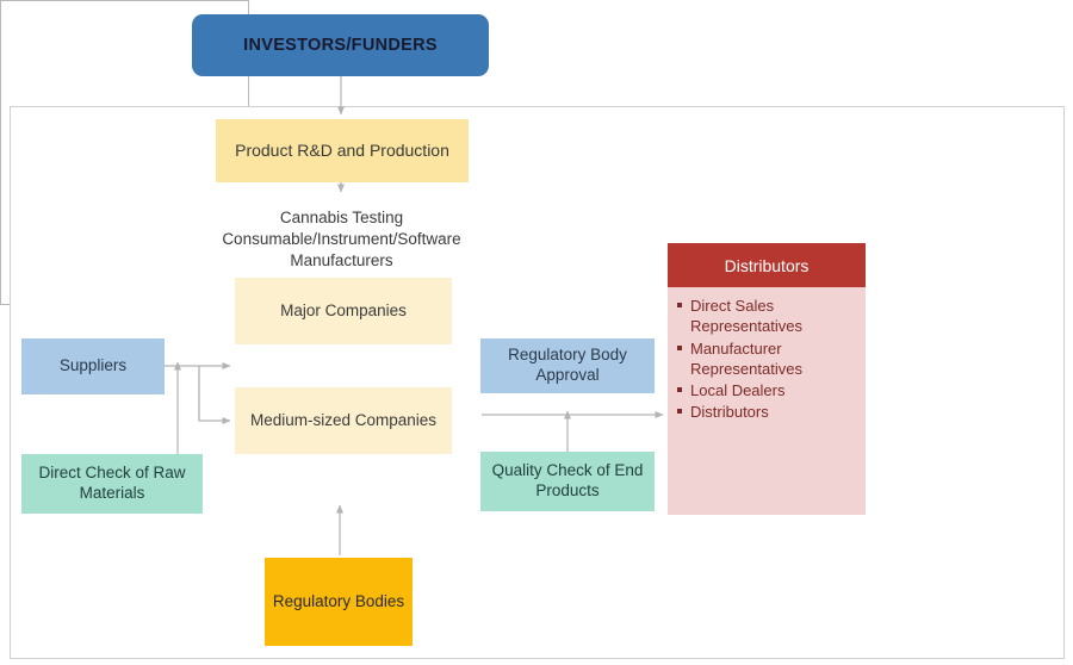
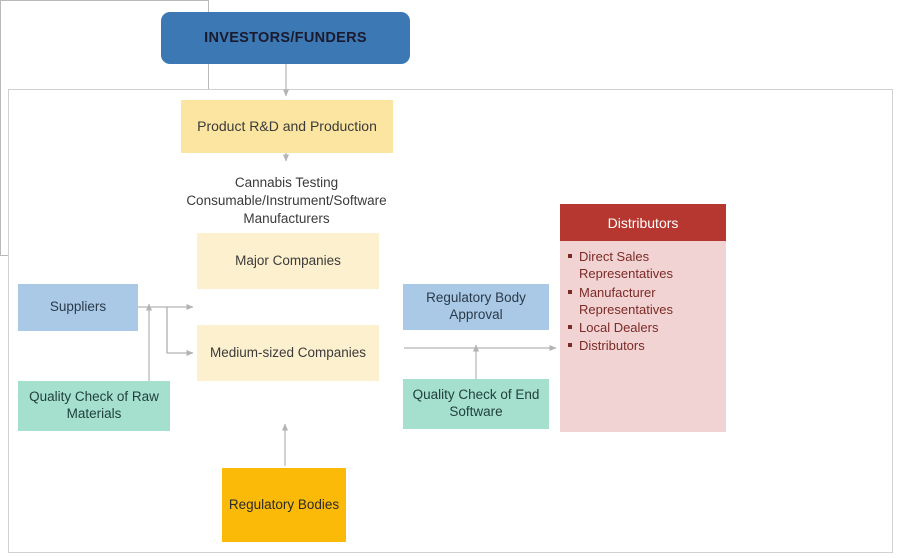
  INVESTORS/FUNDERS
  Product R&D and Production
  Cannabis Testing Consumable/Instrument/Software Manufacturers
  Major Companies
  Medium-sized Companies
  Suppliers
- Direct Check of Raw Materials
+ Quality Check of Raw Materials
  Regulatory Body Approval
- Quality Check of End Products
+ Quality Check of End Software
  Regulatory Bodies
  Distributors
  Direct Sales Representatives
  Manufacturer Representatives
  Local Dealers
  Distributors
